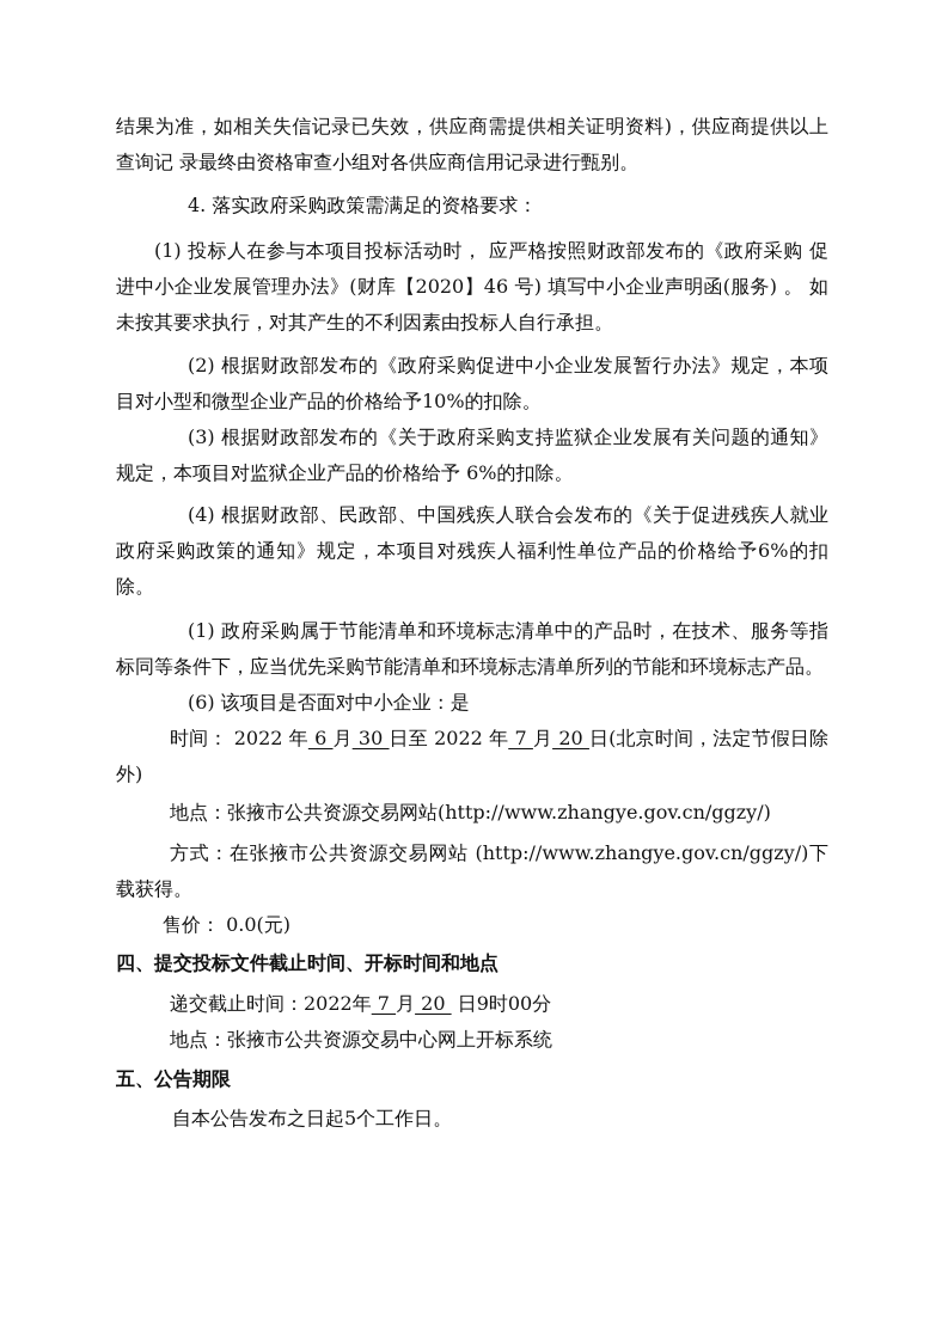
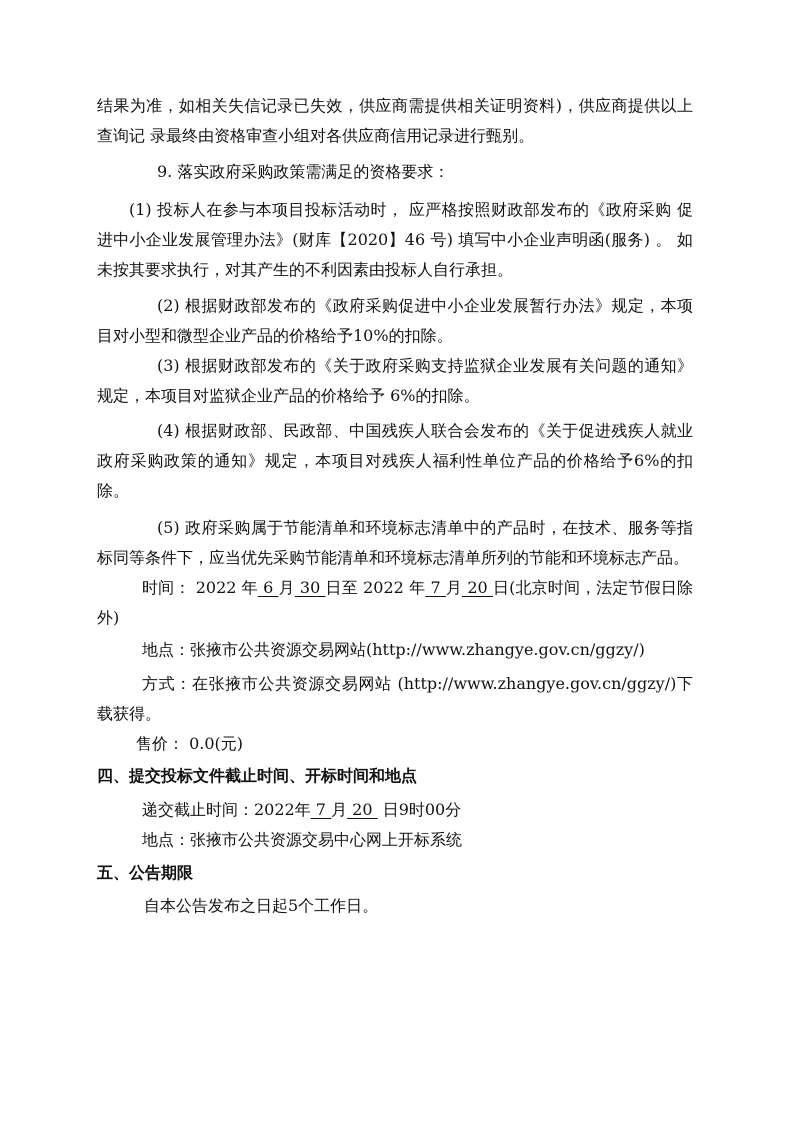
  结果为准，如相关失信记录已失效，供应商需提供相关证明资料)，供应商提供以上查询记 录最终由资格审查小组对各供应商信用记录进行甄别。
- 4. 落实政府采购政策需满足的资格要求：
+ 9. 落实政府采购政策需满足的资格要求：
  (1) 投标人在参与本项目投标活动时， 应严格按照财政部发布的《政府采购 促进中小企业发展管理办法》(财库【2020】46 号) 填写中小企业声明函(服务) 。 如未按其要求执行，对其产生的不利因素由投标人自行承担。
  (2) 根据财政部发布的《政府采购促进中小企业发展暂行办法》规定，本项 目对小型和微型企业产品的价格给予10%的扣除。
  (3) 根据财政部发布的《关于政府采购支持监狱企业发展有关问题的通知》 规定，本项目对监狱企业产品的价格给予 6%的扣除。
  (4) 根据财政部、民政部、中国残疾人联合会发布的《关于促进残疾人就业政府采购政策的通知》规定，本项目对残疾人福利性单位产品的价格给予6%的扣除。
- (1) 政府采购属于节能清单和环境标志清单中的产品时，在技术、服务等指标同等条件下，应当优先采购节能清单和环境标志清单所列的节能和环境标志产品。
+ (5) 政府采购属于节能清单和环境标志清单中的产品时，在技术、服务等指标同等条件下，应当优先采购节能清单和环境标志清单所列的节能和环境标志产品。
- (6) 该项目是否面对中小企业：是
  时间： 2022 年 6 月 30 日至 2022 年 7 月 20 日(北京时间，法定节假日除外)
  地点：张掖市公共资源交易网站(http://www.zhangye.gov.cn/ggzy/)
  方式：在张掖市公共资源交易网站 (http://www.zhangye.gov.cn/ggzy/)下载获得。
  售价： 0.0(元)
  四、提交投标文件截止时间、开标时间和地点
  递交截止时间：2022年 7 月 20 日9时00分
  地点：张掖市公共资源交易中心网上开标系统
  五、公告期限
  自本公告发布之日起5个工作日。
